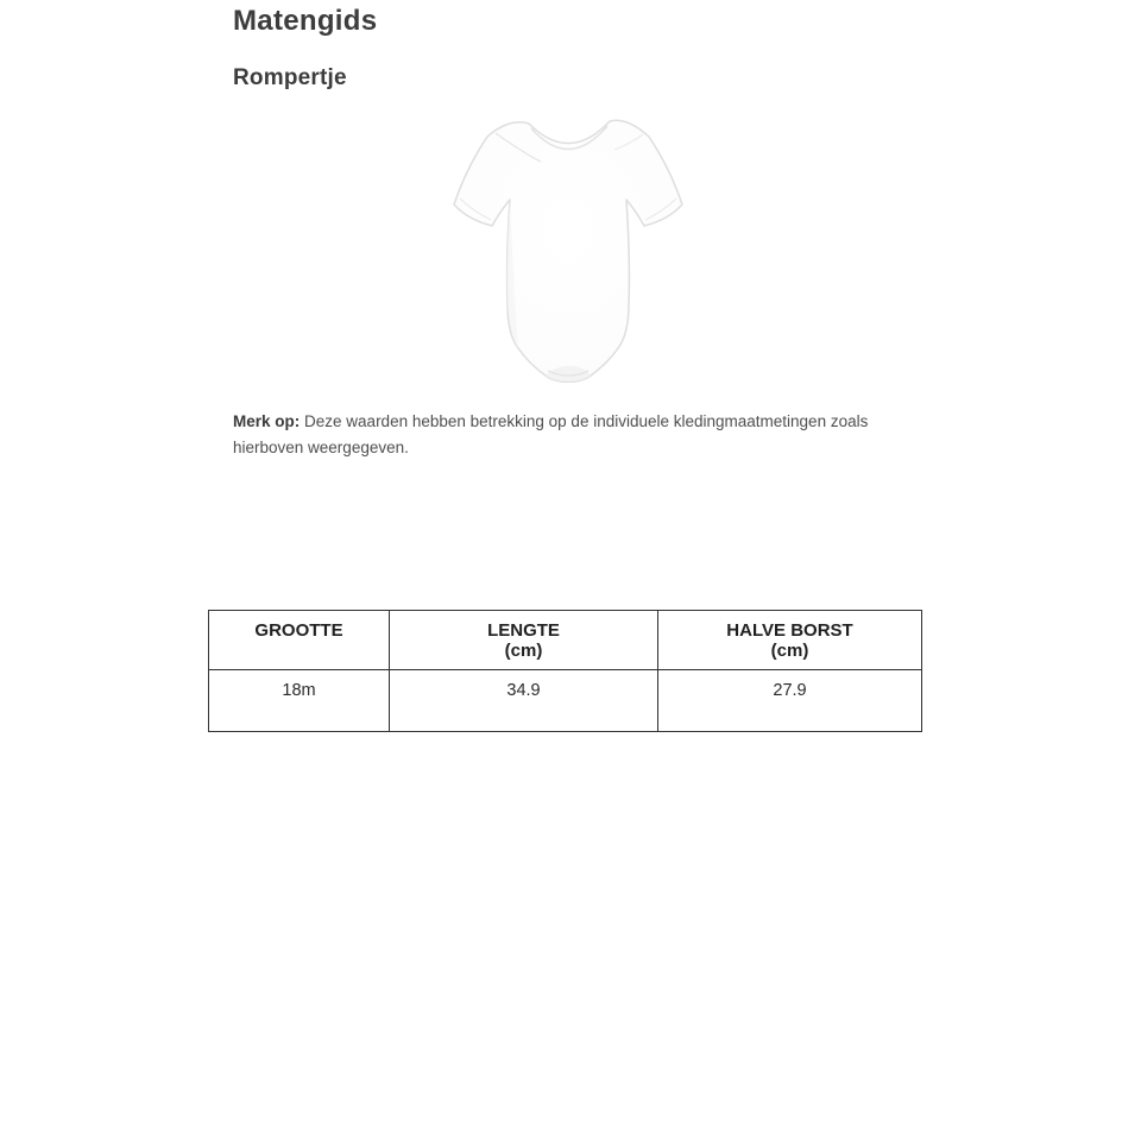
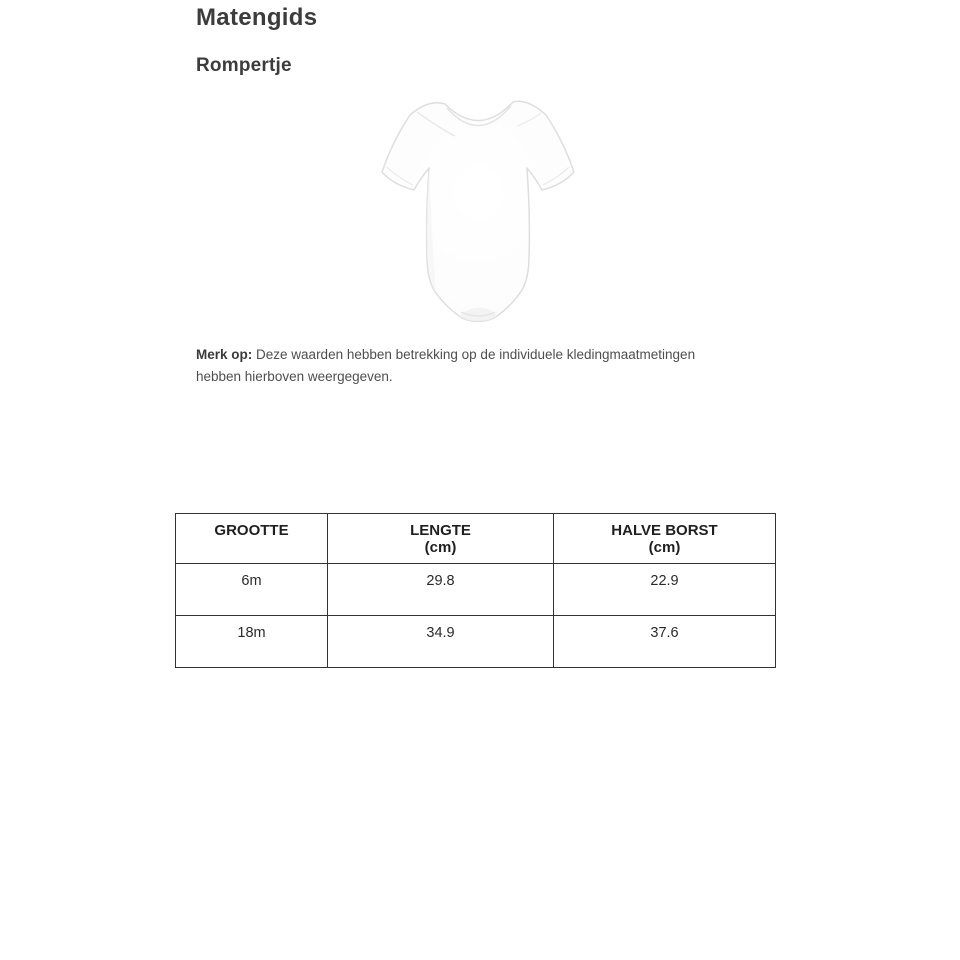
  Matengids
  Rompertje
- Merk op: Deze waarden hebben betrekking op de individuele kledingmaatmetingen zoals hierboven weergegeven.
+ Merk op: Deze waarden hebben betrekking op de individuele kledingmaatmetingen hebben hierboven weergegeven.
  GROOTTE	LENGTE (cm)	HALVE BORST (cm)
+ 6m	29.8	22.9
- 18m	34.9	27.9
+ 18m	34.9	37.6
